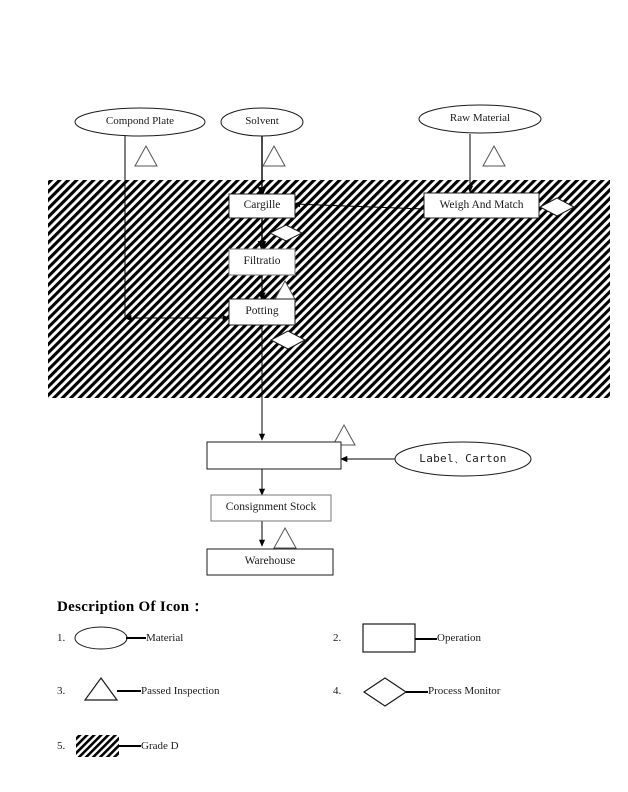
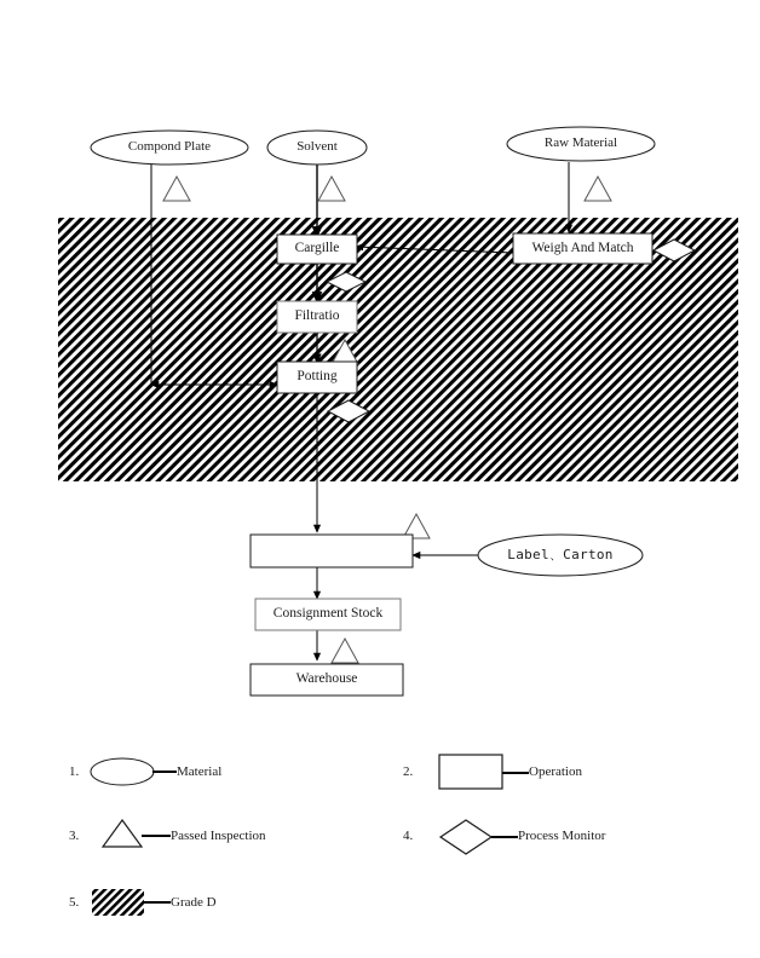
  Compond Plate
  Solvent
  Raw Material
  Label、Carton
  Cargille
  Filtratio
  Potting
  Weigh And Match
  Consignment Stock
  Warehouse
- Description Of Icon：
  1.
  Material
  2.
  Operation
  3.
  Passed Inspection
  4.
  Process Monitor
  5.
  Grade D
